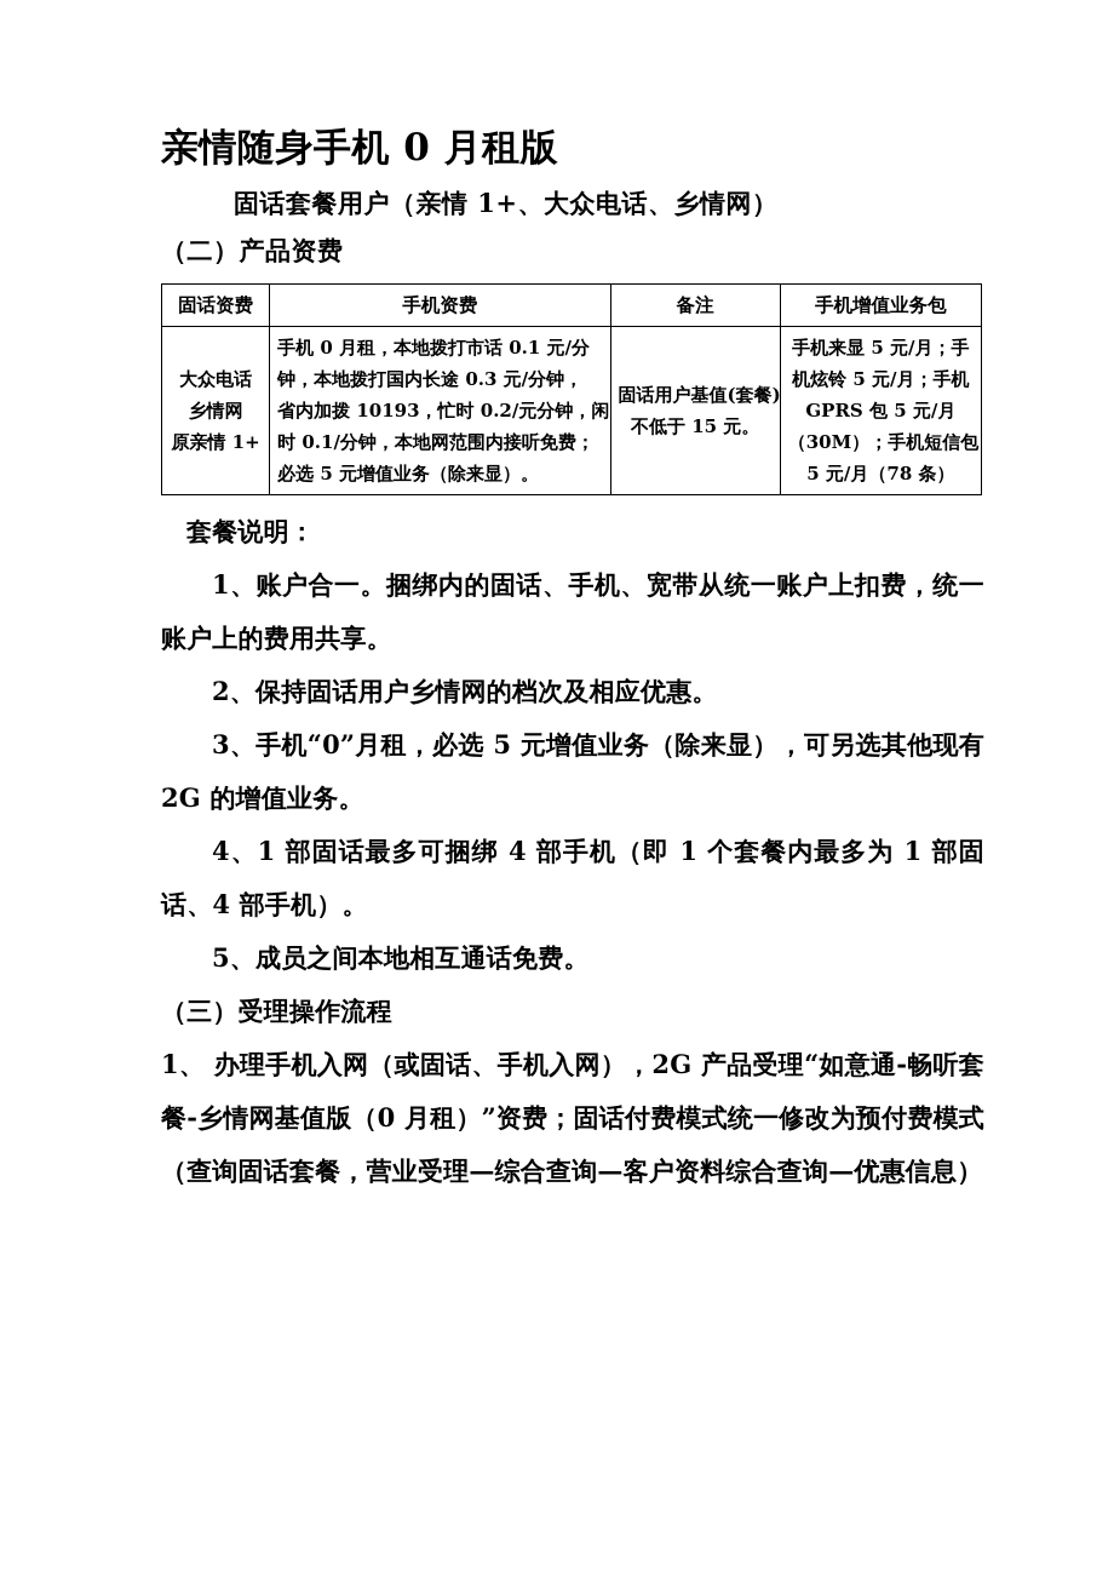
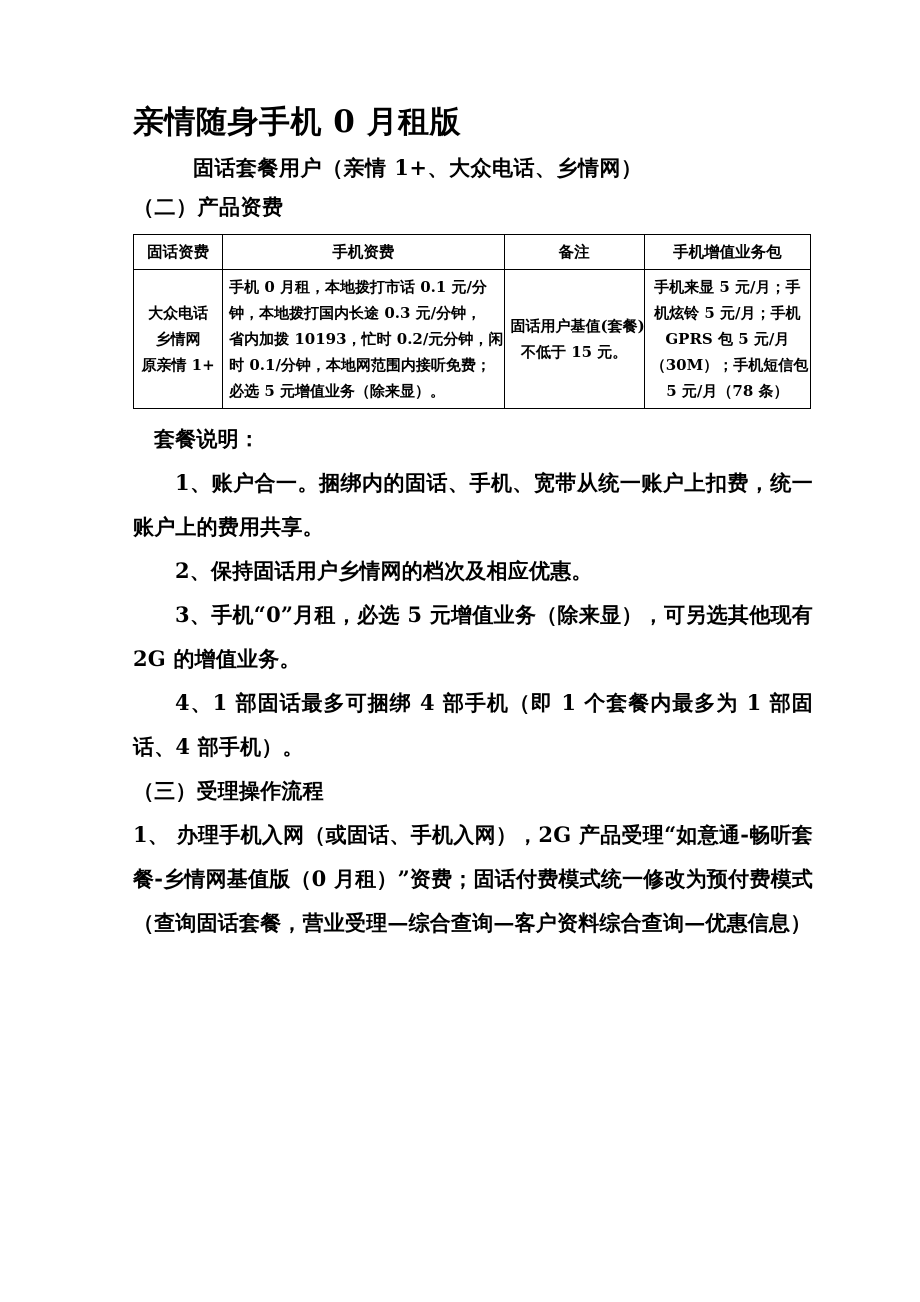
  亲情随身手机 0 月租版
  固话套餐用户（亲情 1+、大众电话、乡情网）
  （二）产品资费
  固话资费	手机资费	备注	手机增值业务包
  大众电话 乡情网 原亲情 1+	手机 0 月租，本地拨打市话 0.1 元/分 钟，本地拨打国内长途 0.3 元/分钟， 省内加拨 10193，忙时 0.2/元分钟，闲 时 0.1/分钟，本地网范围内接听免费； 必选 5 元增值业务（除来显）。	固话用户基值(套餐) 不低于 15 元。	手机来显 5 元/月；手 机炫铃 5 元/月；手机 GPRS 包 5 元/月 （30M）；手机短信包 5 元/月（78 条）
  套餐说明：
  1、账户合一。捆绑内的固话、手机、宽带从统一账户上扣费，统一账户上的费用共享。
  2、保持固话用户乡情网的档次及相应优惠。
  3、手机“0”月租，必选 5 元增值业务（除来显），可另选其他现有 2G 的增值业务。
  4、1 部固话最多可捆绑 4 部手机（即 1 个套餐内最多为 1 部固话、4 部手机）。
- 5、成员之间本地相互通话免费。
  （三）受理操作流程
  1、 办理手机入网（或固话、手机入网），2G 产品受理“如意通-畅听套餐-乡情网基值版（0 月租）”资费；固话付费模式统一修改为预付费模式（查询固话套餐，营业受理—综合查询—客户资料综合查询—优惠信息）
